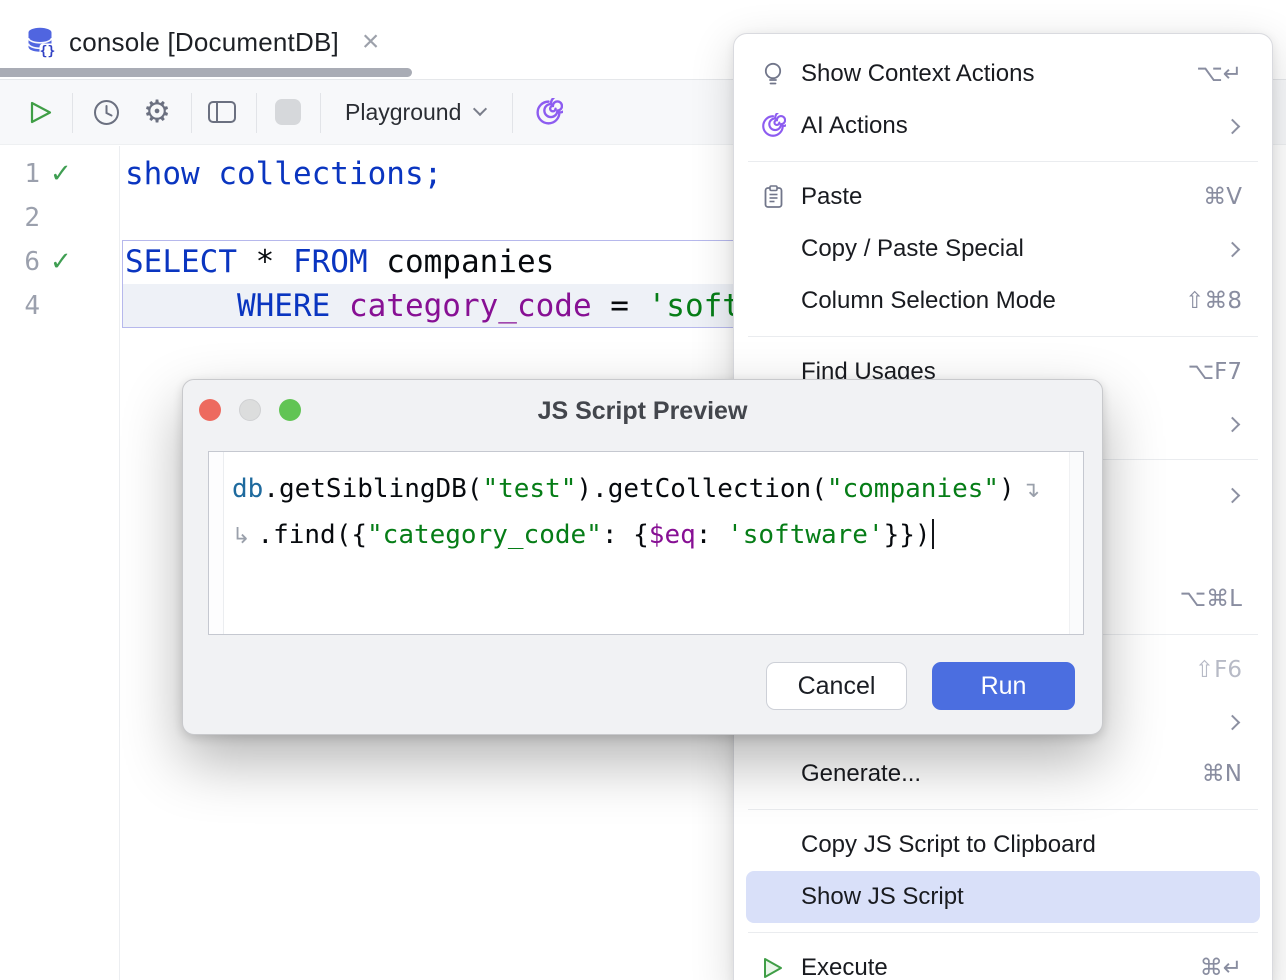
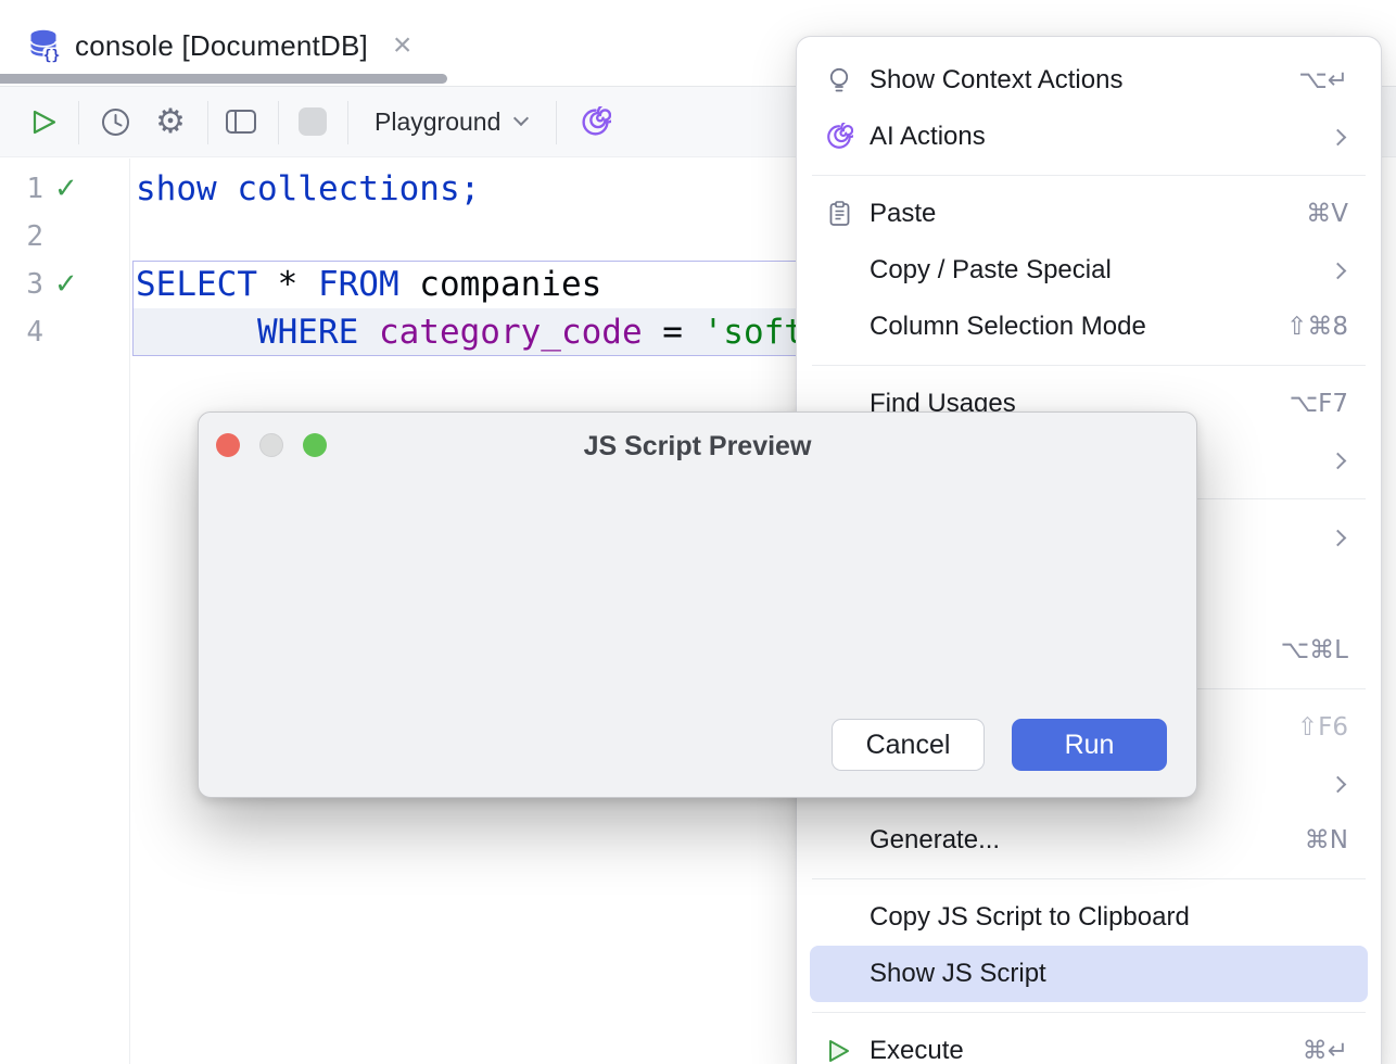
  {}
  console [DocumentDB]
  ×
  ⚙
  Playground
  1
  ✓
  show collections;
  2
- 6
+ 3
  ✓
  SELECT * FROM companies
  4
  WHERE category_code = 'soft
  Show Context Actions
  ⌥↵
  AI Actions
  Paste
  ⌘V
  Copy / Paste Special
  Column Selection Mode
  ⇧⌘8
  Find Usages
  ⌥F7
  ⌥⌘L
  ⇧F6
  Generate...
  ⌘N
  Copy JS Script to Clipboard
  Show JS Script
  Execute
  ⌘↵
  JS Script Preview
- db.getSiblingDB("test").getCollection("companies") ↴
- ↳ .find({"category_code": {$eq: 'software'}})
  Cancel
  Run
